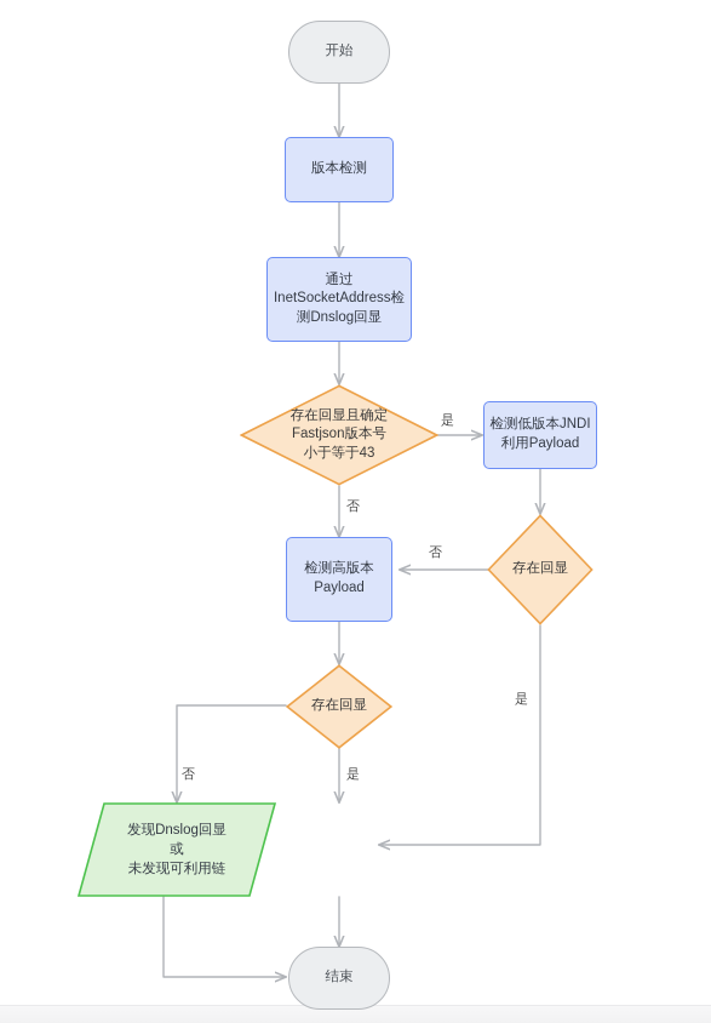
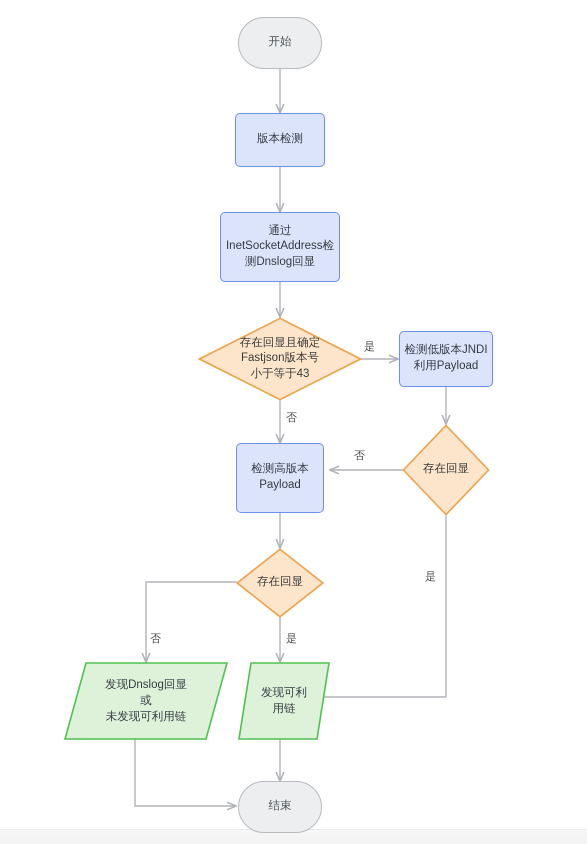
  开始
  版本检测
  通过
  InetSocketAddress检
  测Dnslog回显
  存在回显且确定
  Fastjson版本号
  小于等于43
  检测低版本JNDI
  利用Payload
  存在回显
  检测高版本
  Payload
  存在回显
  发现Dnslog回显
  或
  未发现可利用链
+ 发现可利
+ 用链
  结束
  是
  否
  否
  是
  否
  是
